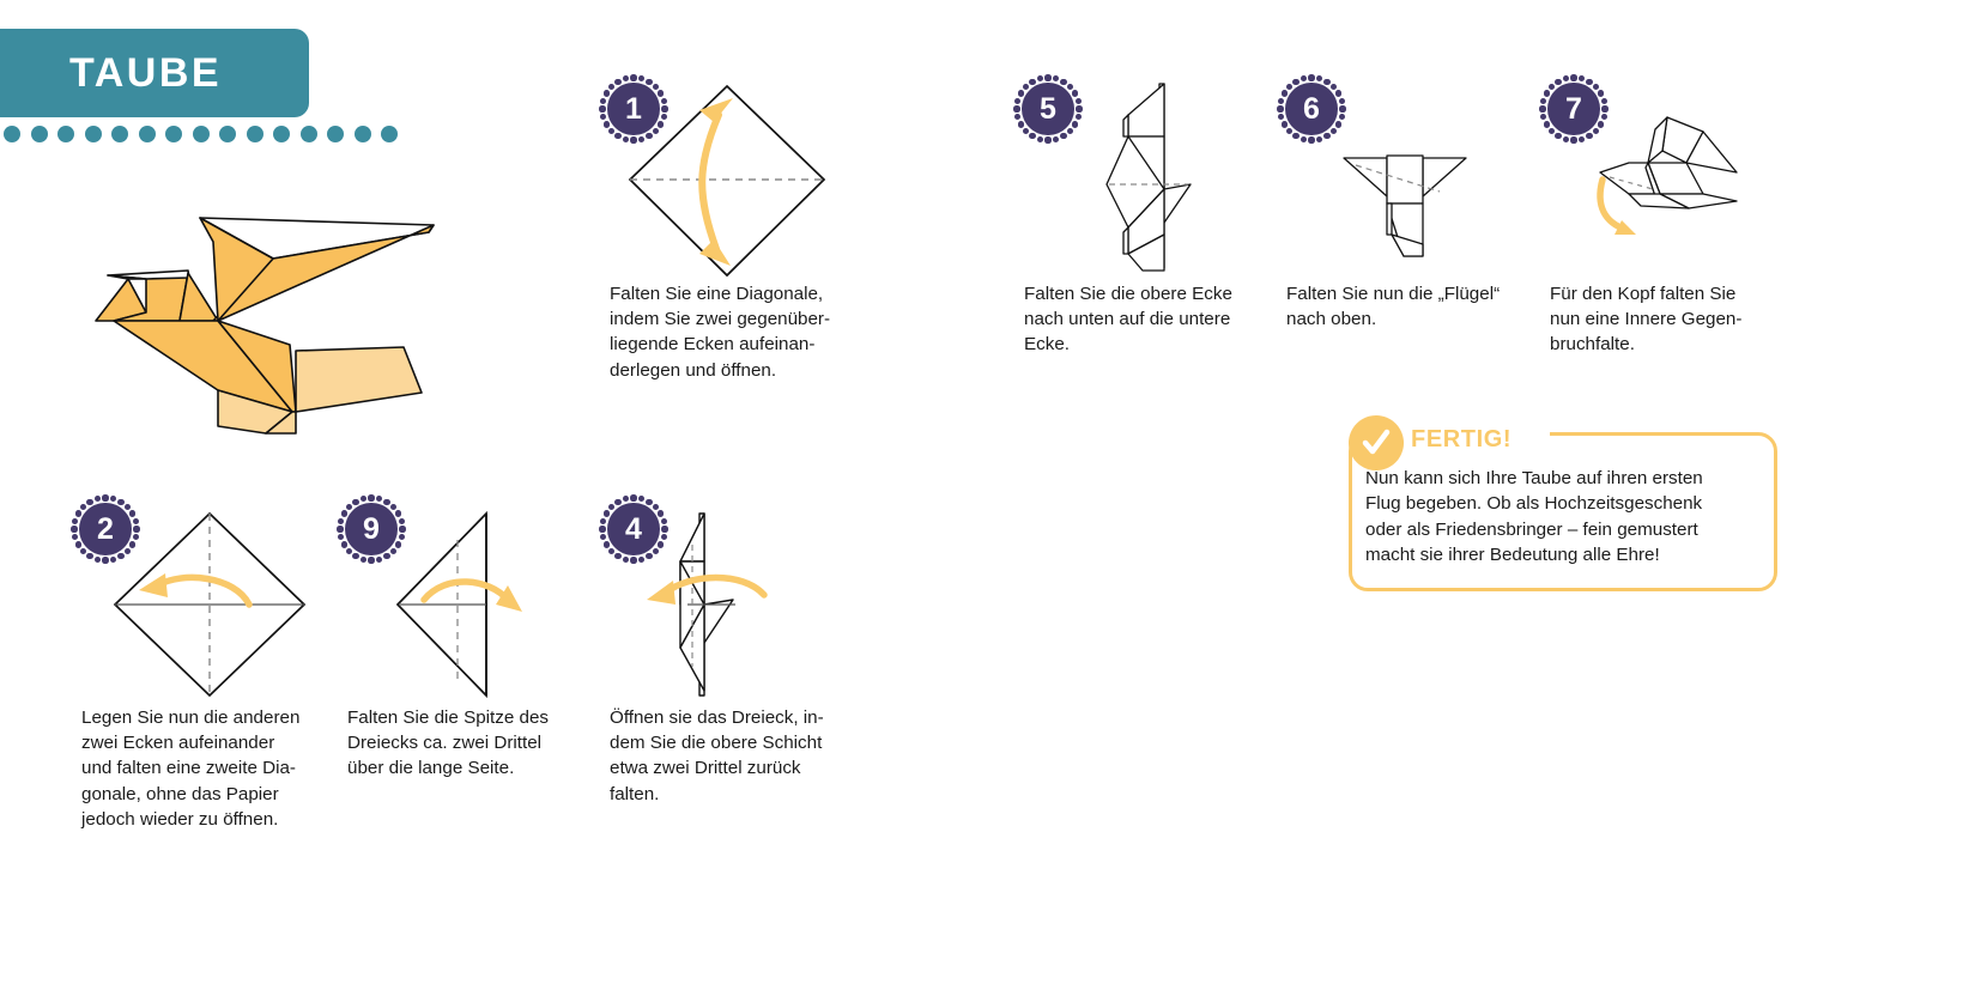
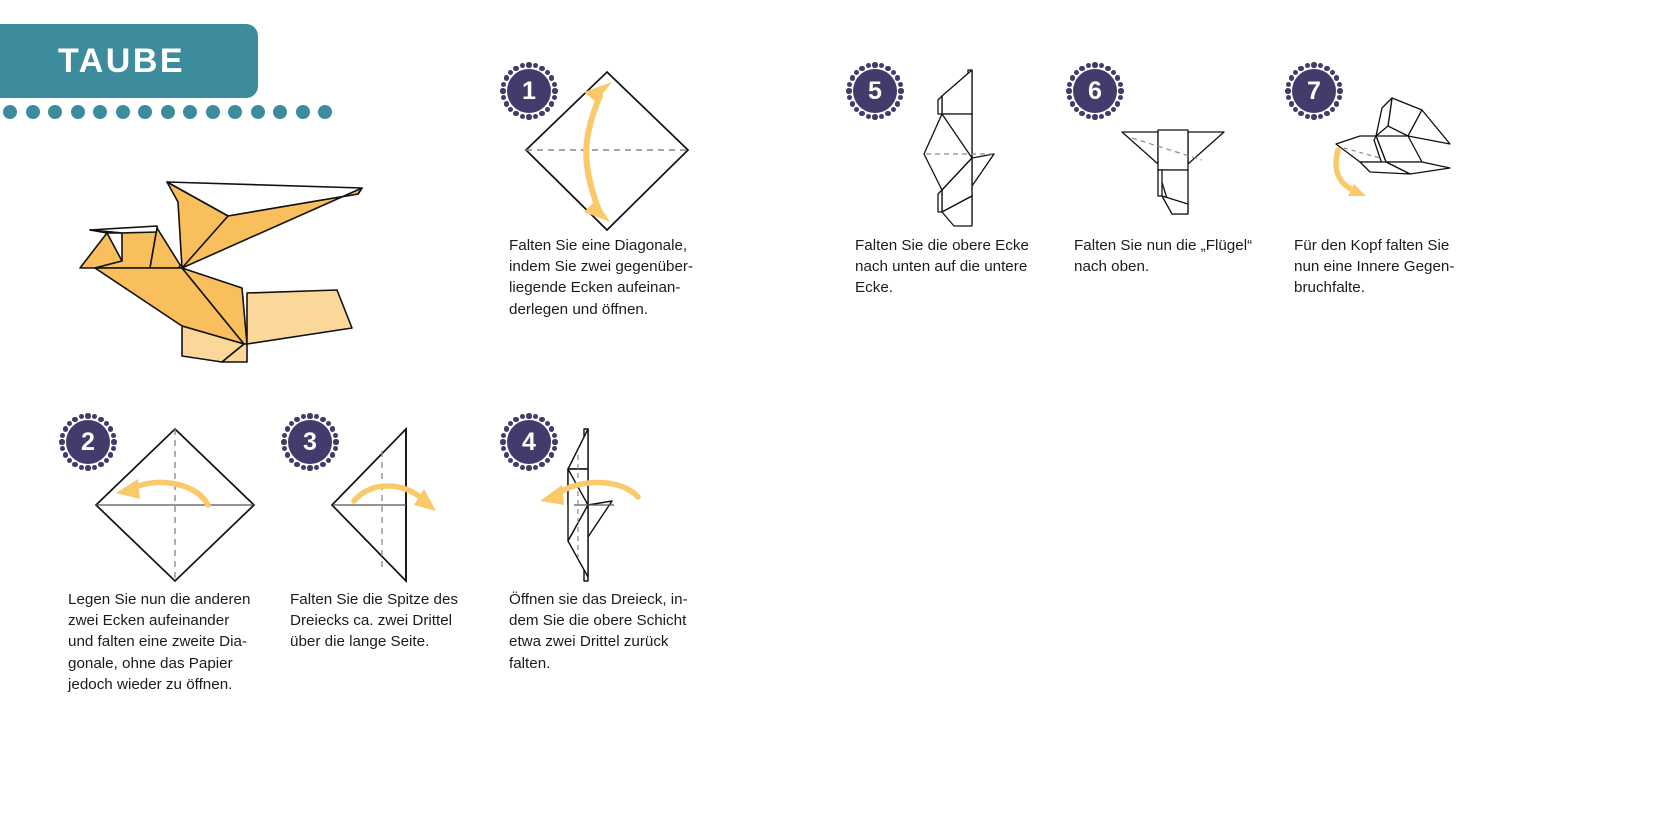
  TAUBE
  1
  Falten Sie eine Diagonale,
  indem Sie zwei gegenüber-
  liegende Ecken aufeinan-
  derlegen und öffnen.
  5
  Falten Sie die obere Ecke
  nach unten auf die untere
  Ecke.
  6
  Falten Sie nun die „Flügel“
  nach oben.
  7
  Für den Kopf falten Sie
  nun eine Innere Gegen-
  bruchfalte.
- FERTIG!
- Nun kann sich Ihre Taube auf ihren ersten
- Flug begeben. Ob als Hochzeitsgeschenk
- oder als Friedensbringer – fein gemustert
- macht sie ihrer Bedeutung alle Ehre!
  2
  Legen Sie nun die anderen
  zwei Ecken aufeinander
  und falten eine zweite Dia-
  gonale, ohne das Papier
  jedoch wieder zu öffnen.
- 9
+ 3
  Falten Sie die Spitze des
  Dreiecks ca. zwei Drittel
  über die lange Seite.
  4
  Öffnen sie das Dreieck, in-
  dem Sie die obere Schicht
  etwa zwei Drittel zurück
  falten.
